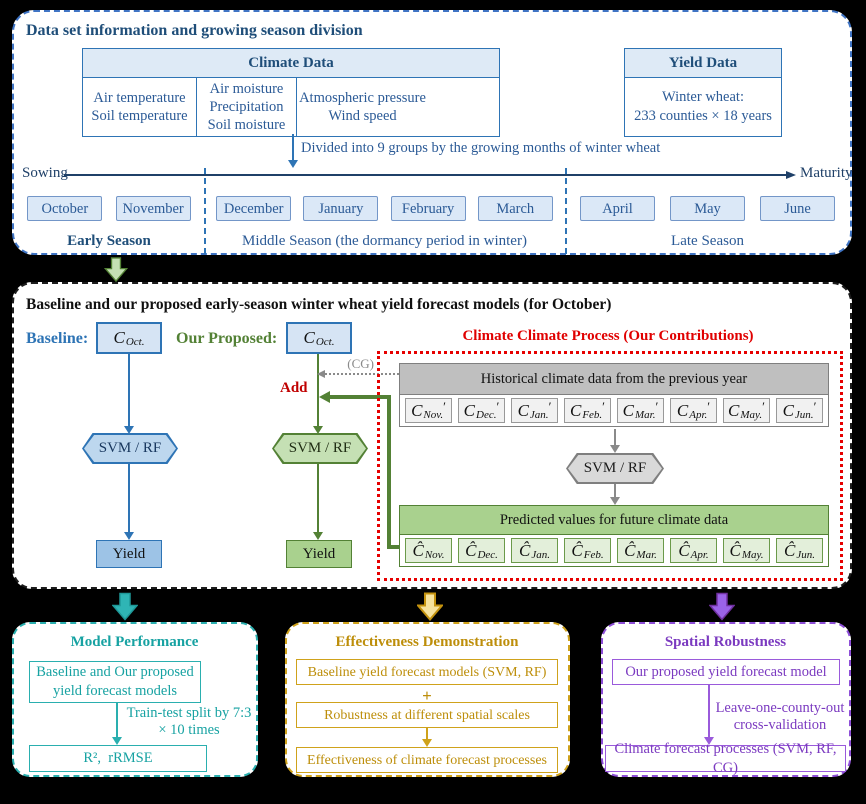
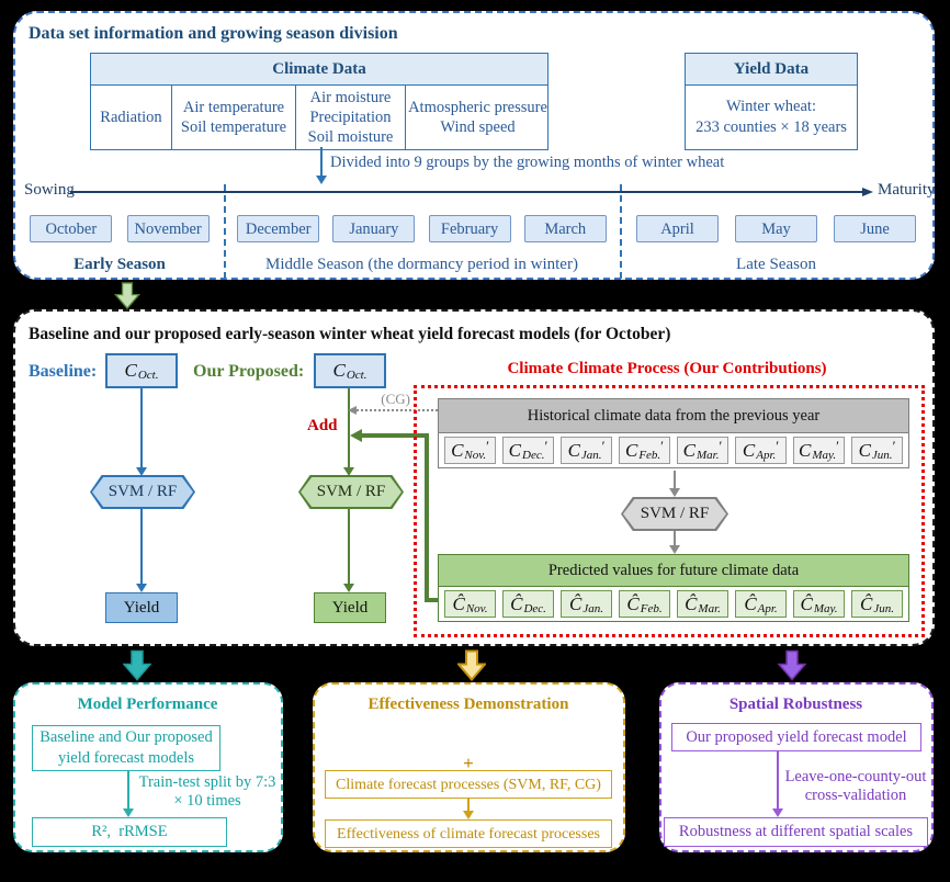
  Data set information and growing season division
  Climate Data
+ Radiation
  Air temperature
  Soil temperature
  Air moisture
  Precipitation
  Soil moisture
  Atmospheric pressure
  Wind speed
  Yield Data
  Winter wheat:
  233 counties × 18 years
  Divided into 9 groups by the growing months of winter wheat
  Sowing
  Maturity
  October
  November
  December
  January
  February
  March
  April
  May
  June
  Early Season
  Middle Season (the dormancy period in winter)
  Late Season
  Baseline and our proposed early-season winter wheat yield forecast models (for October)
  Baseline:
  C
  Oct.
  SVM / RF
  Yield
  Our Proposed:
  C
  Oct.
  SVM / RF
  Yield
  (CG)
  Add
  Climate Climate Process (Our Contributions)
  Historical climate data from the previous year
  C
  Nov.
  ′
  C
  Dec.
  ′
  C
  Jan.
  ′
  C
  Feb.
  ′
  C
  Mar.
  ′
  C
  Apr.
  ′
  C
  May.
  ′
  C
  Jun.
  ′
  SVM / RF
  Predicted values for future climate data
  Ĉ
  Nov.
  Ĉ
  Dec.
  Ĉ
  Jan.
  Ĉ
  Feb.
  Ĉ
  Mar.
  Ĉ
  Apr.
  Ĉ
  May.
  Ĉ
  Jun.
  Model Performance
  Baseline and Our proposed
  yield forecast models
  Train-test split by 7:3
  × 10 times
  R², rRMSE
  Effectiveness Demonstration
- Baseline yield forecast models (SVM, RF)
  +
- Robustness at different spatial scales
+ Climate forecast processes (SVM, RF, CG)
  Effectiveness of climate forecast processes
  Spatial Robustness
  Our proposed yield forecast model
  Leave-one-county-out
  cross-validation
- Climate forecast processes (SVM, RF, CG)
+ Robustness at different spatial scales
